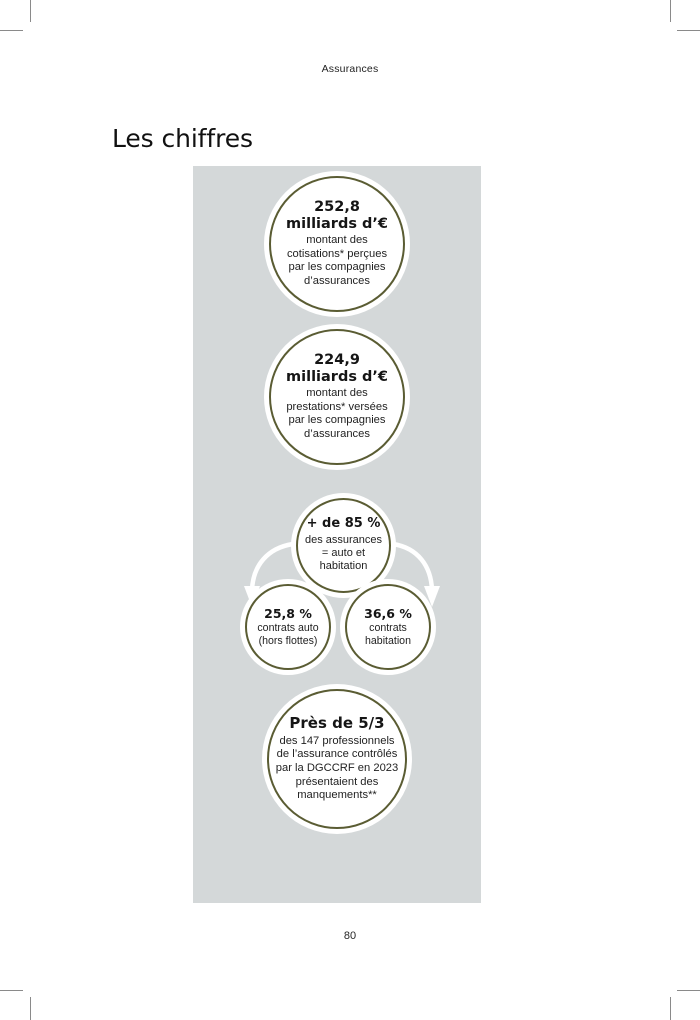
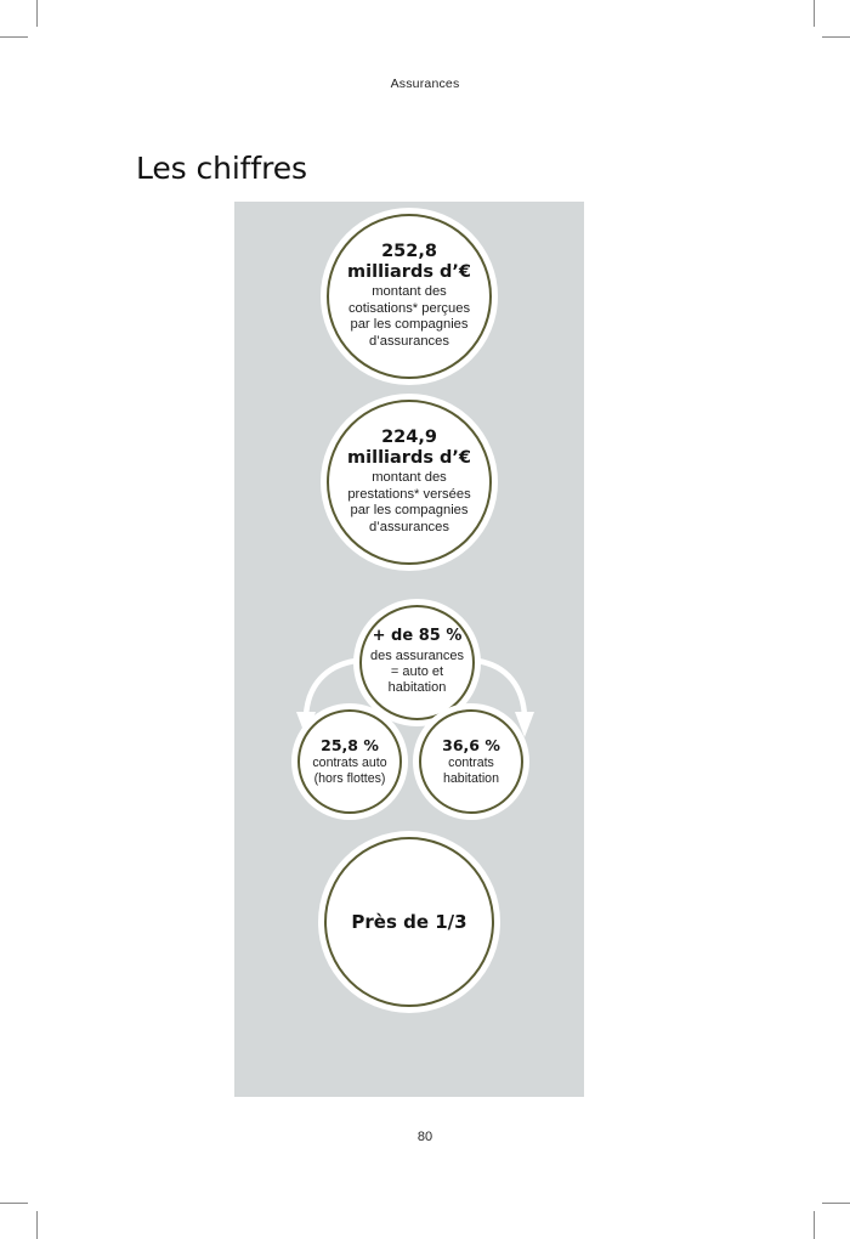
  Assurances
  Les chiffres
  252,8
  milliards d’€
  montant des
  cotisations* perçues
  par les compagnies
  d’assurances
  224,9
  milliards d’€
  montant des
  prestations* versées
  par les compagnies
  d’assurances
  + de 85 %
  des assurances
  = auto et
  habitation
  25,8 %
  contrats auto
  (hors flottes)
  36,6 %
  contrats
  habitation
- Près de 5/3
+ Près de 1/3
- des 147 professionnels
- de l’assurance contrôlés
- par la DGCCRF en 2023
- présentaient des
- manquements**
  80
